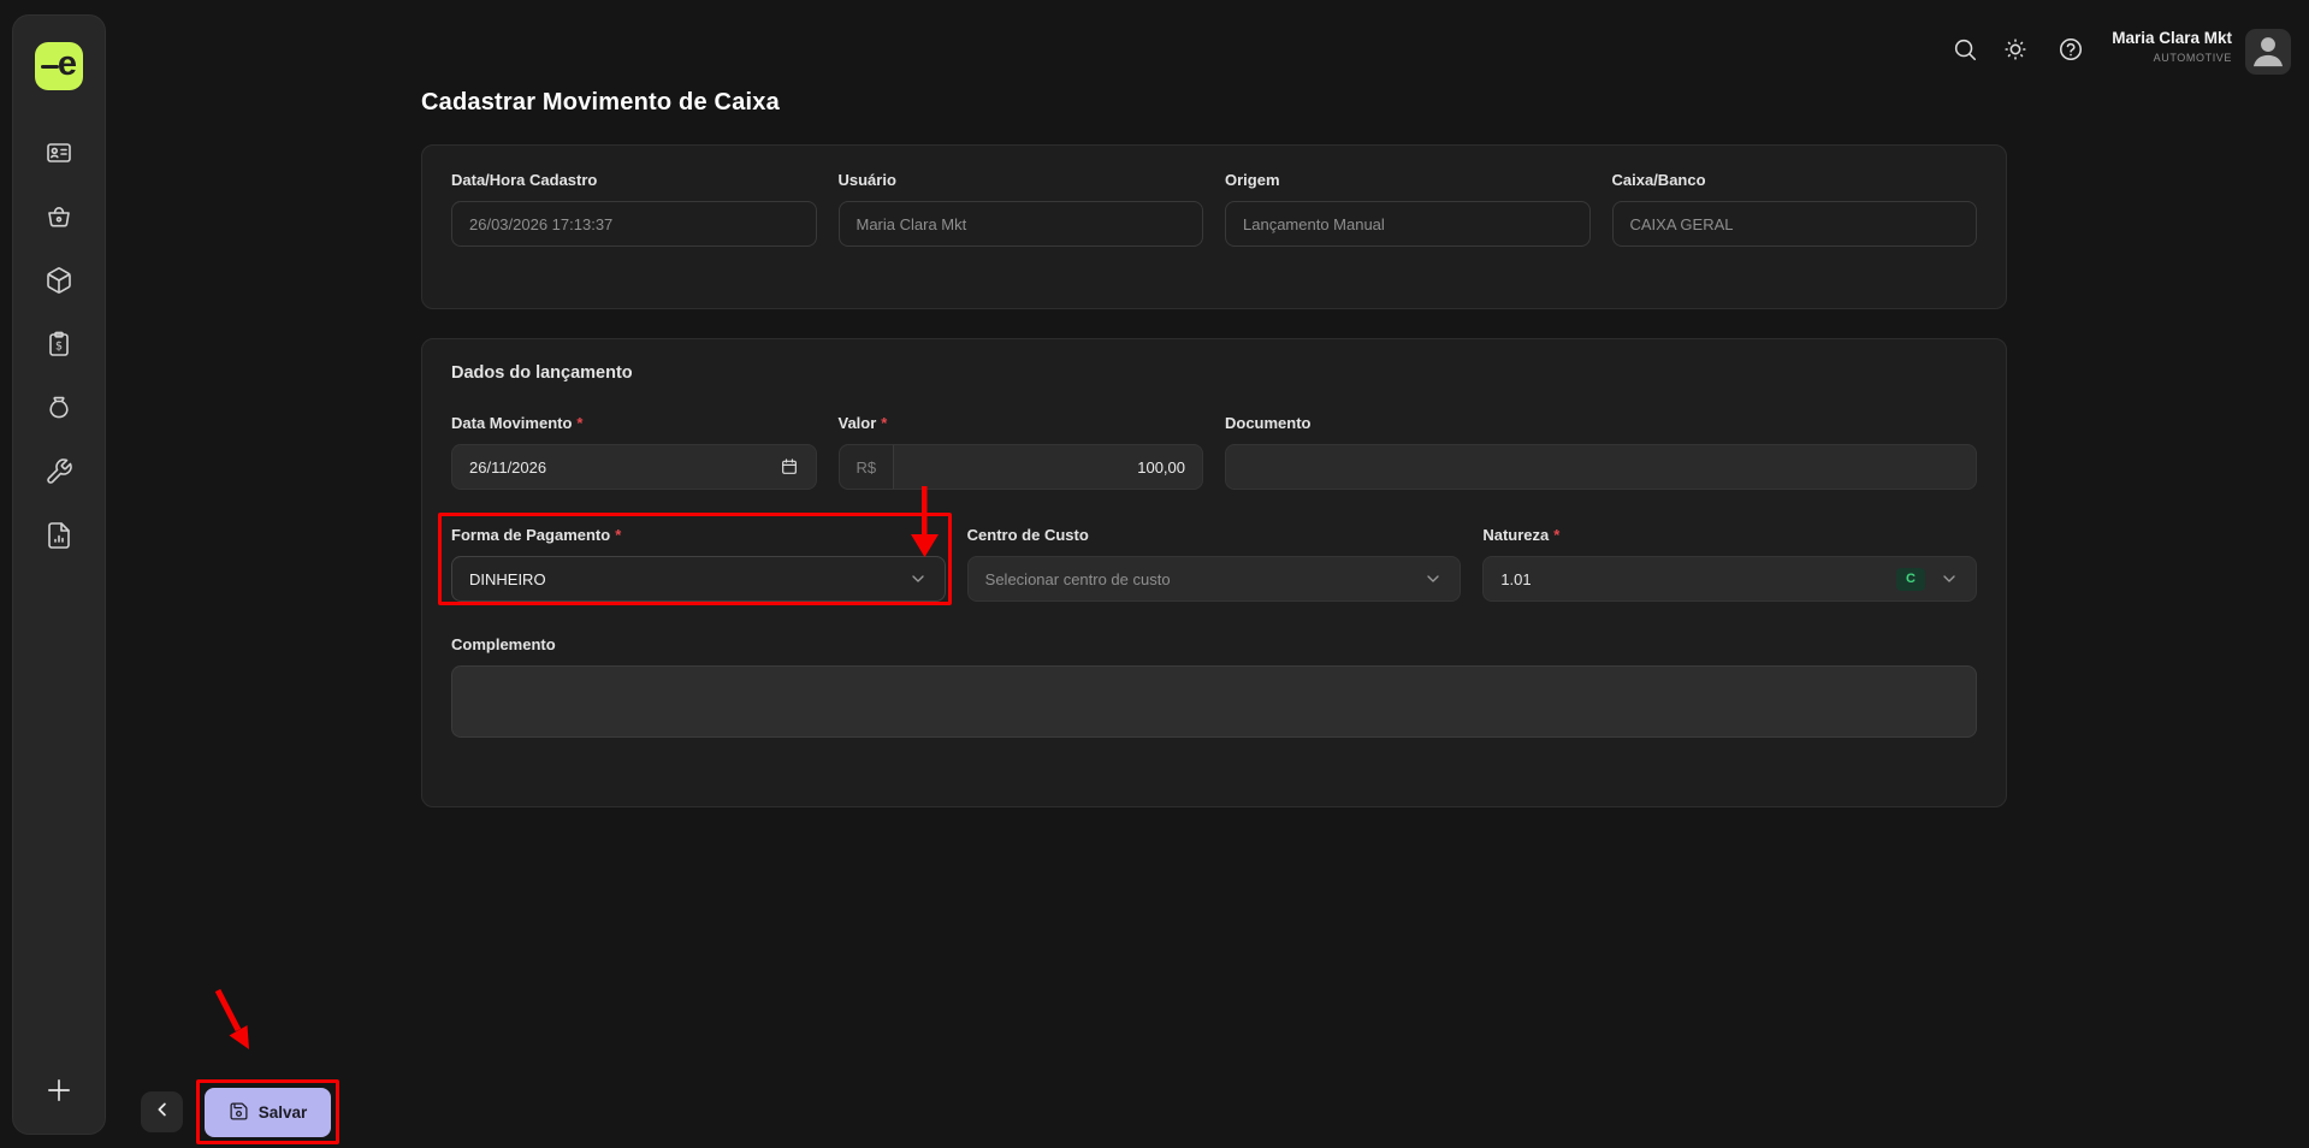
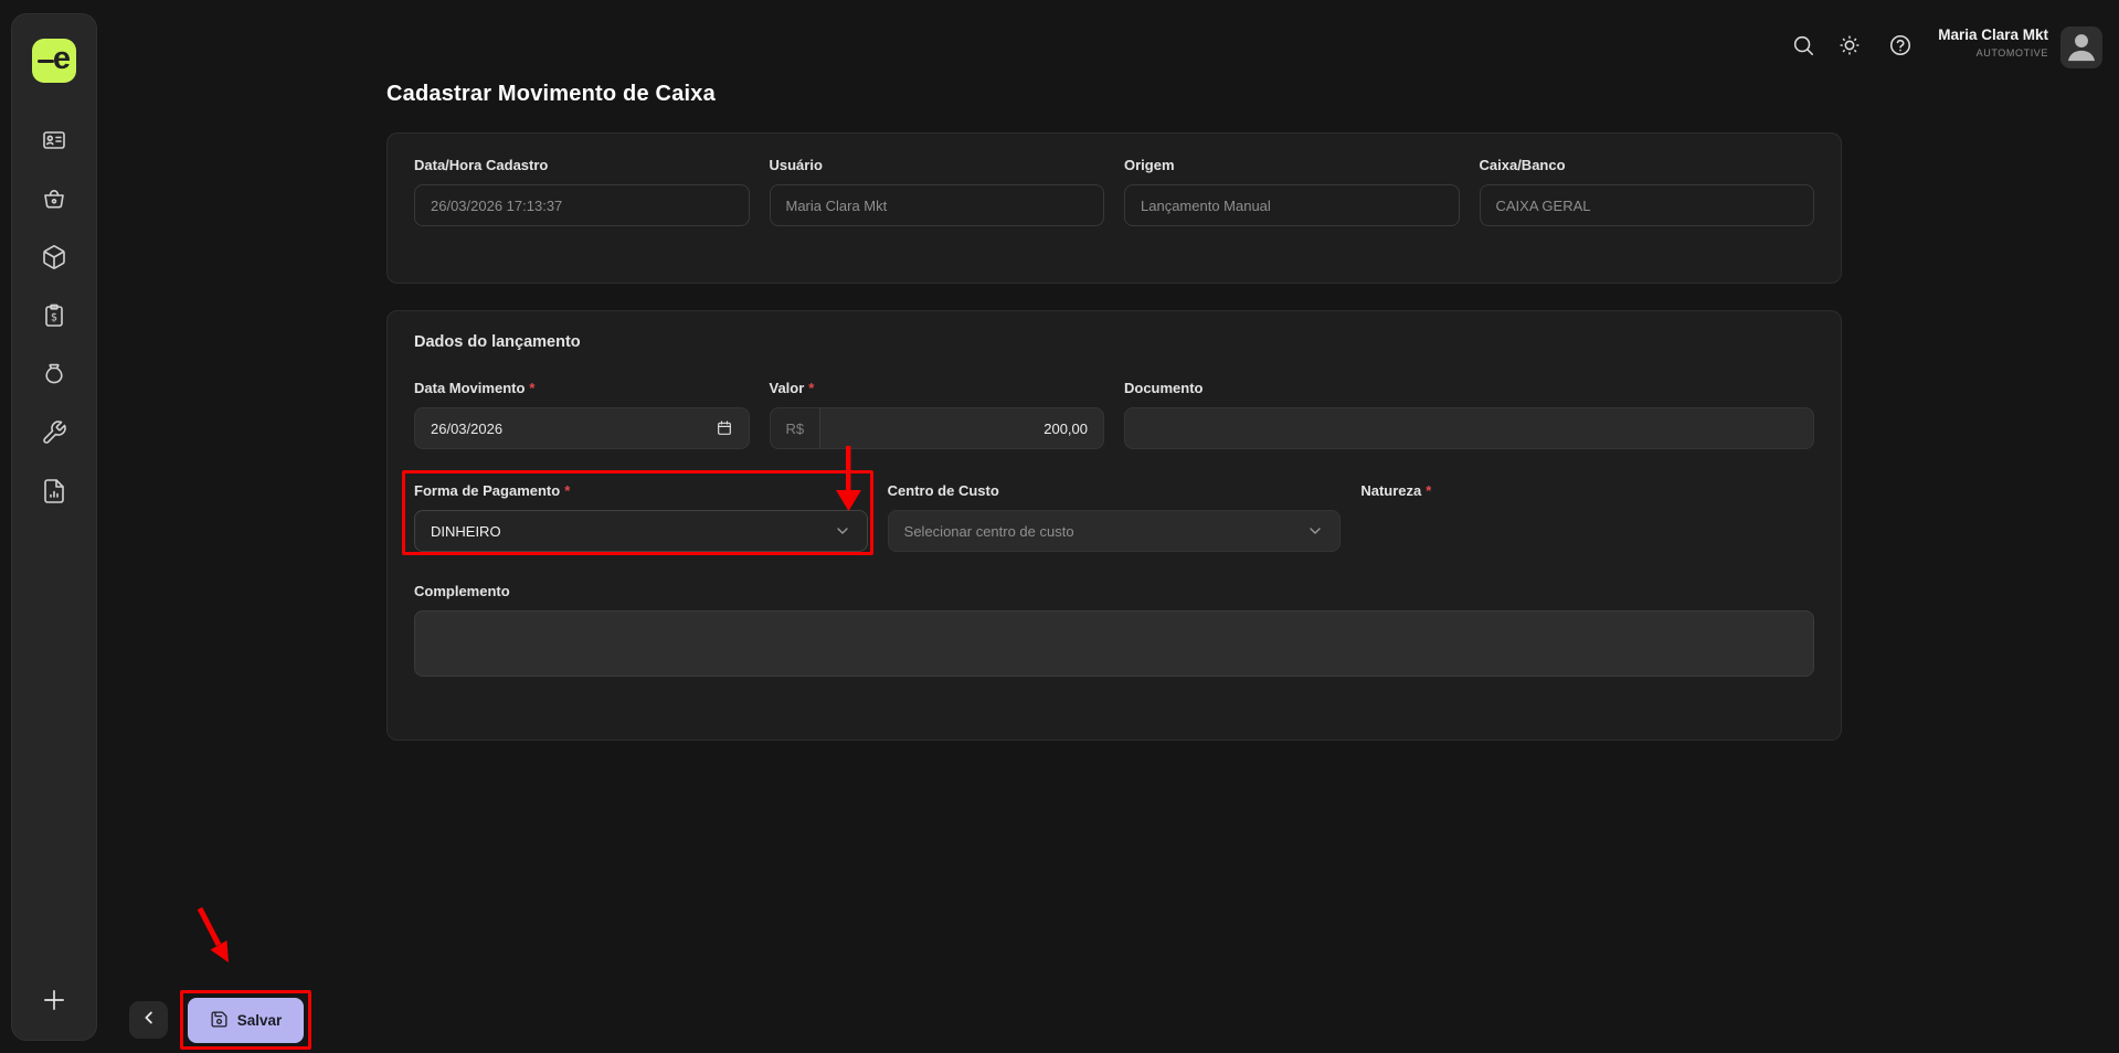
  e
  $
  Maria Clara Mkt
  AUTOMOTIVE
  Cadastrar Movimento de Caixa
  Data/Hora Cadastro
  26/03/2026 17:13:37
  Usuário
  Maria Clara Mkt
  Origem
  Lançamento Manual
  Caixa/Banco
  CAIXA GERAL
  Dados do lançamento
  Data Movimento
  *
- 26/11/2026
+ 26/03/2026
  Valor
  *
  R$
- 100,00
+ 200,00
  Documento
  Forma de Pagamento
  *
  DINHEIRO
  Centro de Custo
  Selecionar centro de custo
  Natureza
  *
- 1.01
- C
  Complemento
  Salvar
